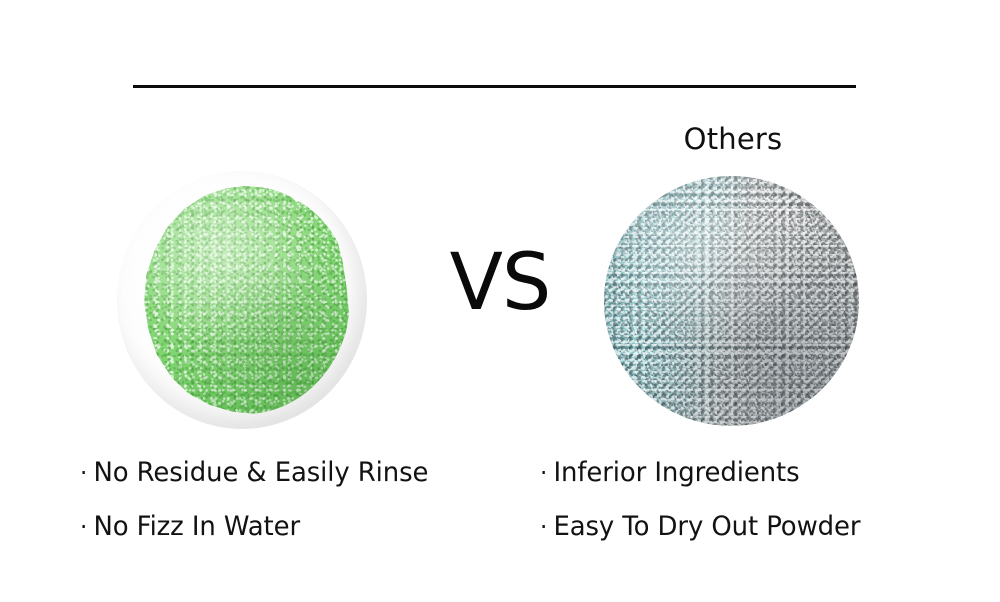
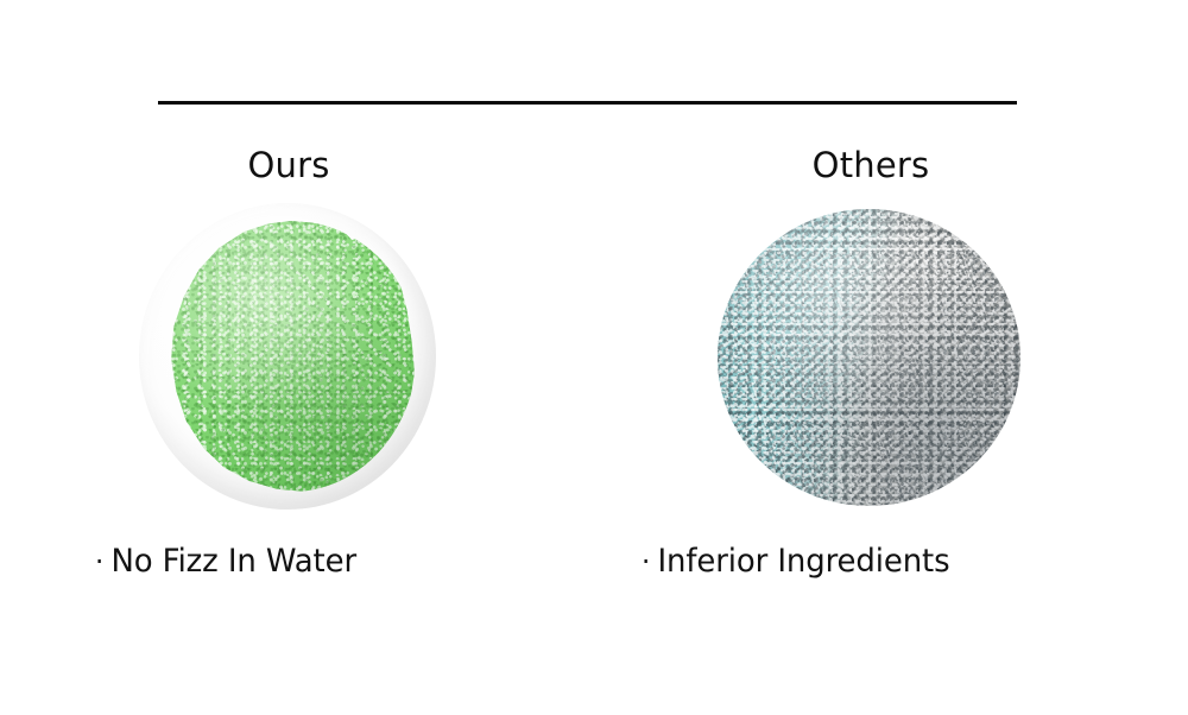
+ Ours
  Others
- VS
- · No Residue & Easily Rinse
  · No Fizz In Water
  · Inferior Ingredients
- · Easy To Dry Out Powder
